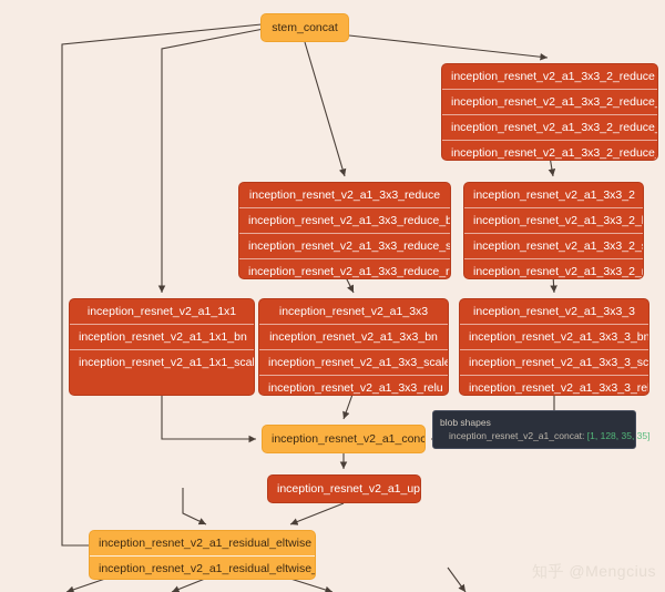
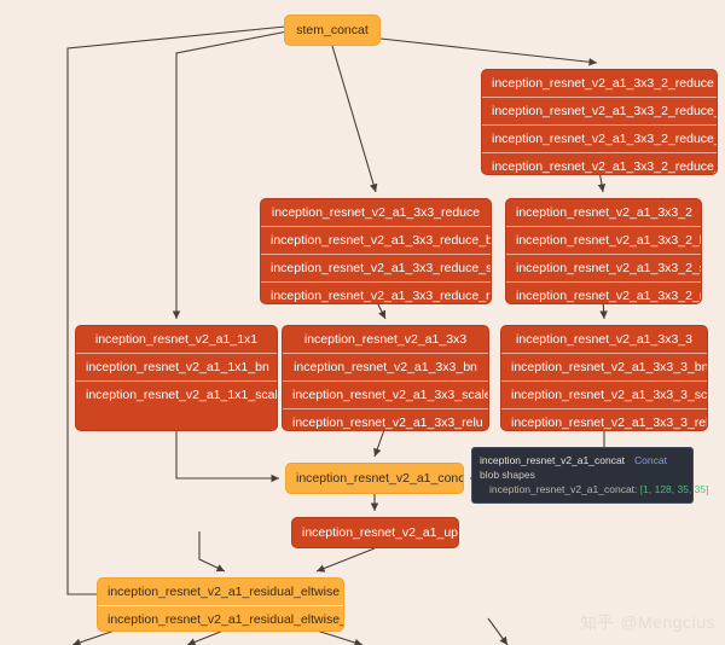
  stem_concat
  inception_resnet_v2_a1_3x3_2_reduce
  inception_resnet_v2_a1_3x3_2_reduce
  inception_resnet_v2_a1_3x3_2_reduce
  inception_resnet_v2_a1_3x3_2_reduce
  inception_resnet_v2_a1_3x3_reduce
  inception_resnet_v2_a1_3x3_reduce_b
  inception_resnet_v2_a1_3x3_reduce_s
  inception_resnet_v2_a1_3x3_reduce_r
  inception_resnet_v2_a1_3x3_2
  inception_resnet_v2_a1_3x3_2_
  inception_resnet_v2_a1_3x3_2_
  inception_resnet_v2_a1_3x3_2_
  inception_resnet_v2_a1_1x1
  inception_resnet_v2_a1_1x1_bn
  inception_resnet_v2_a1_1x1_scal
  inception_resnet_v2_a1_3x3
  inception_resnet_v2_a1_3x3_bn
  inception_resnet_v2_a1_3x3_scale
  inception_resnet_v2_a1_3x3_relu
  inception_resnet_v2_a1_3x3_3
  inception_resnet_v2_a1_3x3_3_bn
  inception_resnet_v2_a1_3x3_3_sc
  inception_resnet_v2_a1_3x3_3_re
  inception_resnet_v2_a1_conc
  inception_resnet_v2_a1_up
  inception_resnet_v2_a1_residual_eltwise
  inception_resnet_v2_a1_residual_eltwise_
+ inception_resnet_v2_a1_concat Concat
  blob shapes
  inception_resnet_v2_a1_concat: [1, 128, 35, 35]
